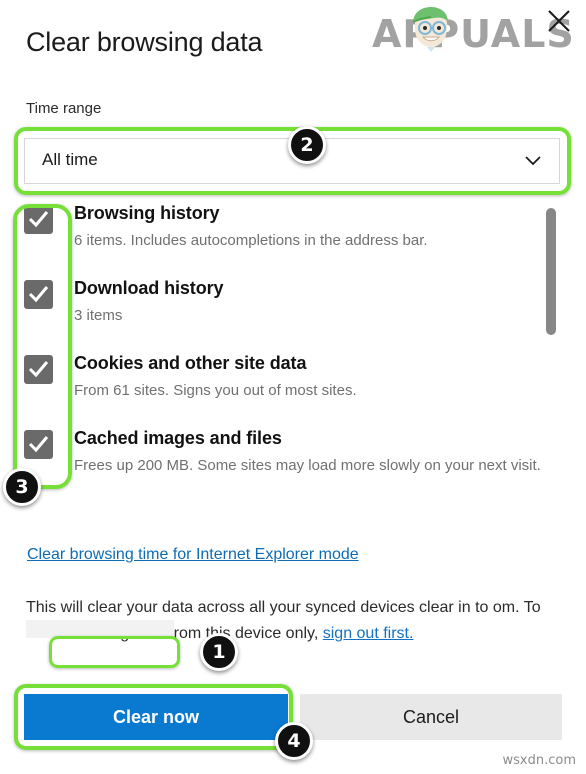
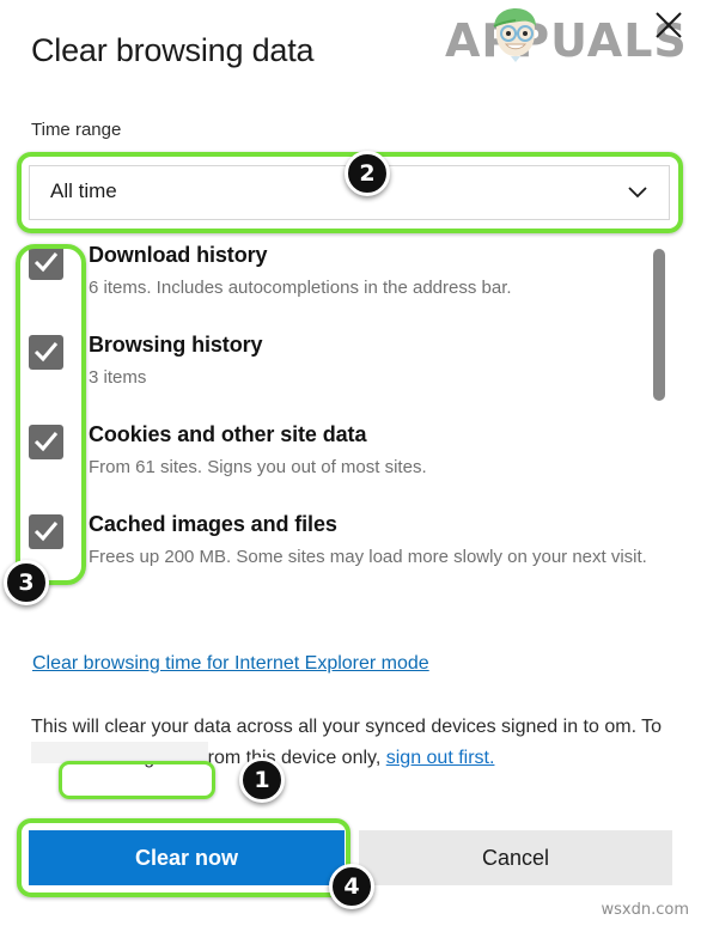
  AUALS
  Clear browsing data
  Time range
  All time
- Browsing history
+ Download history
  6 items. Includes autocompletions in the address bar.
- Download history
+ Browsing history
  3 items
  Cookies and other site data
  From 61 sites. Signs you out of most sites.
  Cached images and files
  Frees up 200 MB. Some sites may load more slowly on your next visit.
  Clear browsing time for Internet Explorer mode
- This will clear your data across all your synced devices clear in to om. To rom ts device only, sign out first.
+ This will clear your data across all your synced devices signed in to om. To rom ts device only, sign out first.
  Clear now
  Cancel
  1
  2
  3
  4
  wsxdn.com
